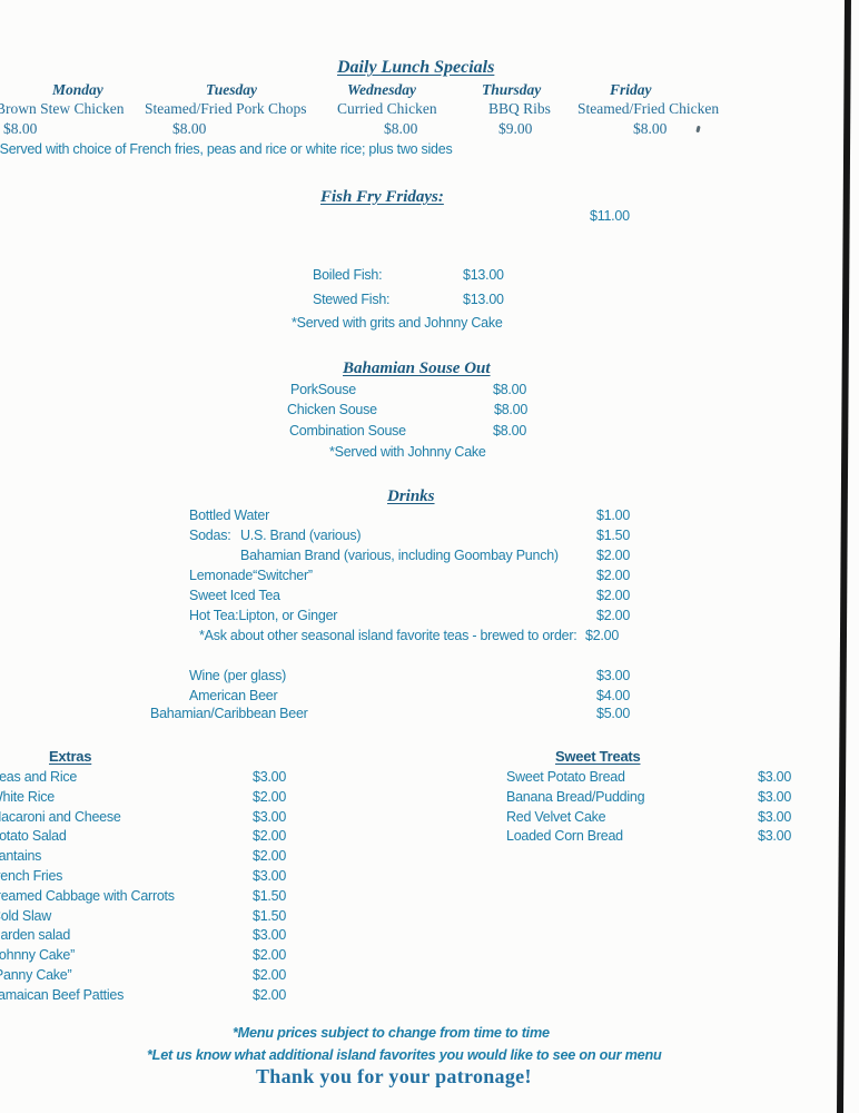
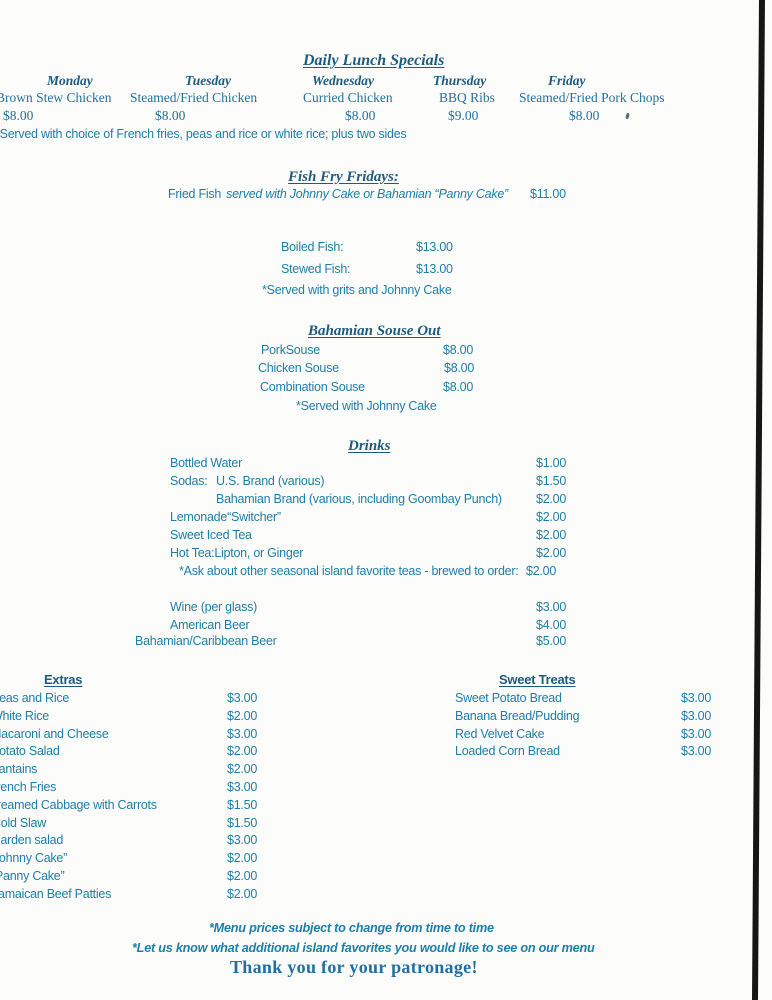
  Daily Lunch Specials
  Monday
  Tuesday
  Wednesday
  Thursday
  Friday
  Brown Stew Chicken
- Steamed/Fried Pork Chops
+ Steamed/Fried Chicken
  Curried Chicken
  BBQ Ribs
- Steamed/Fried Chicken
+ Steamed/Fried Pork Chops
  $8.00
  $8.00
  $8.00
  $9.00
  $8.00
  Served with choice of French fries, peas and rice or white rice; plus two sides
  Fish Fry Fridays:
+ Fried Fish served with Johnny Cake or Bahamian “Panny Cake”
  $11.00
  Boiled Fish:
  $13.00
  Stewed Fish:
  $13.00
  *Served with grits and Johnny Cake
  Bahamian Souse Out
  PorkSouse
  $8.00
  Chicken Souse
  $8.00
  Combination Souse
  $8.00
  *Served with Johnny Cake
  Drinks
  Bottled Water
  $1.00
  Sodas:
  U.S. Brand (various)
  $1.50
  Bahamian Brand (various, including Goombay Punch)
  $2.00
  Lemonade“Switcher”
  $2.00
  Sweet Iced Tea
  $2.00
  Hot Tea:Lipton, or Ginger
  $2.00
  *Ask about other seasonal island favorite teas - brewed to order:
  $2.00
  Wine (per glass)
  $3.00
  American Beer
  $4.00
  Bahamian/Caribbean Beer
  $5.00
  Extras
  eas and Rice
  $3.00
  hite Rice
  $2.00
  acaroni and Cheese
  $3.00
  otato Salad
  $2.00
  antains
  $2.00
  ench Fries
  $3.00
  eamed Cabbage with Carrots
  $1.50
  old Slaw
  $1.50
  arden salad
  $3.00
  ohnny Cake”
  $2.00
  anny Cake”
  $2.00
  amaican Beef Patties
  $2.00
  Sweet Treats
  Sweet Potato Bread
  $3.00
  Banana Bread/Pudding
  $3.00
  Red Velvet Cake
  $3.00
  Loaded Corn Bread
  $3.00
  *Menu prices subject to change from time to time
  *Let us know what additional island favorites you would like to see on our menu
  Thank you for your patronage!
